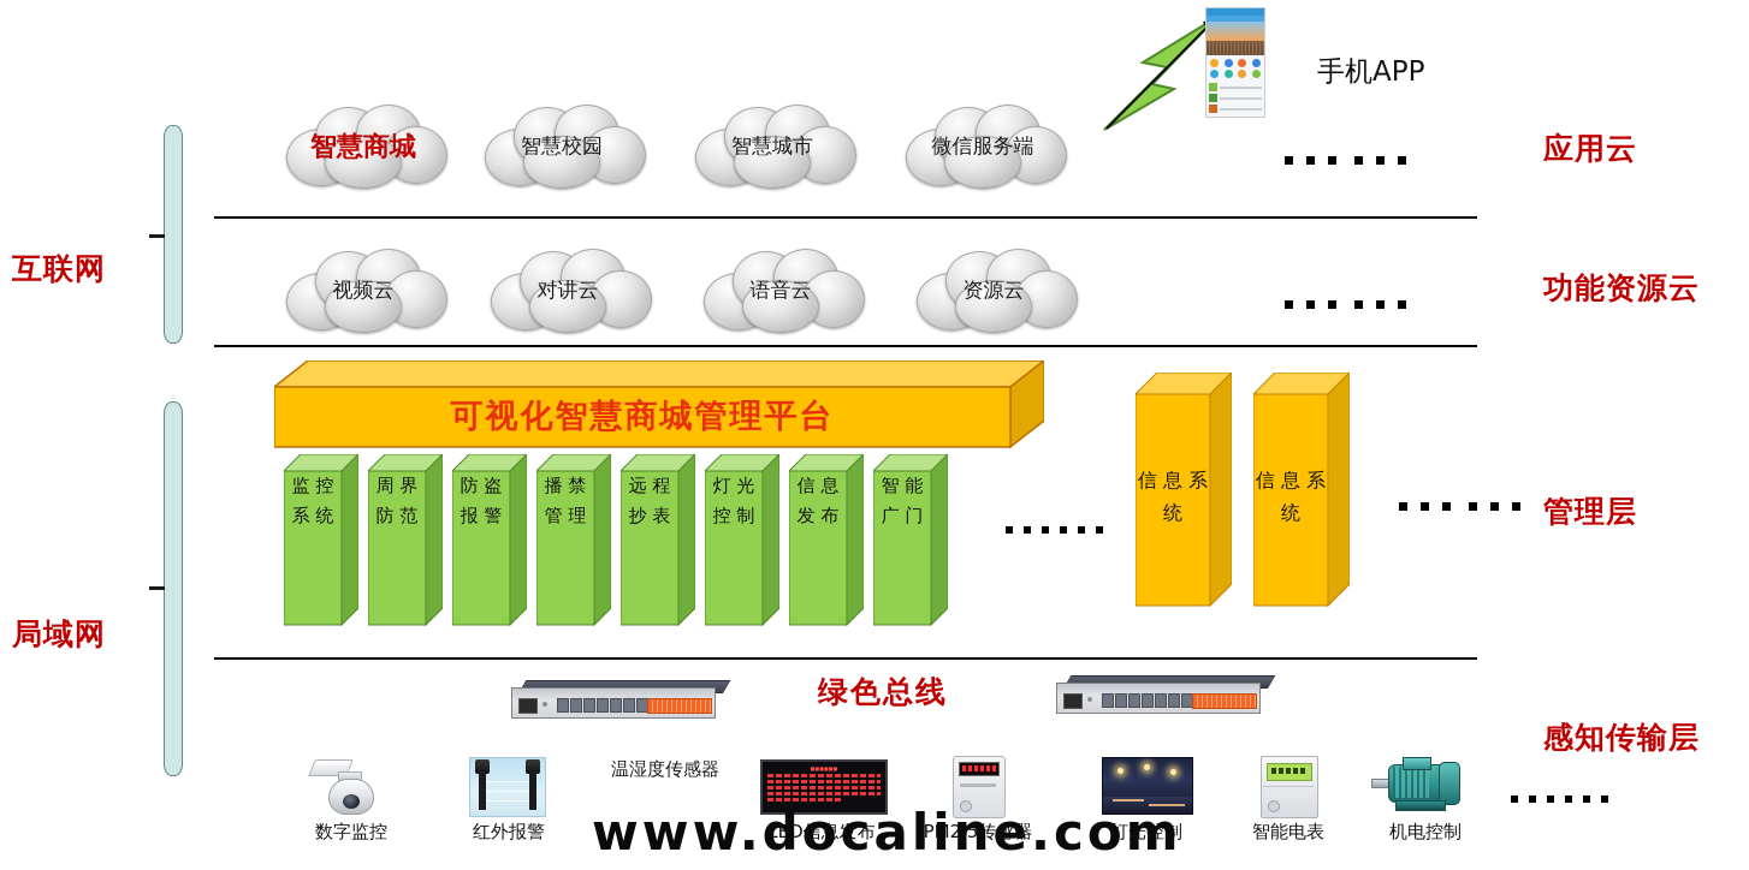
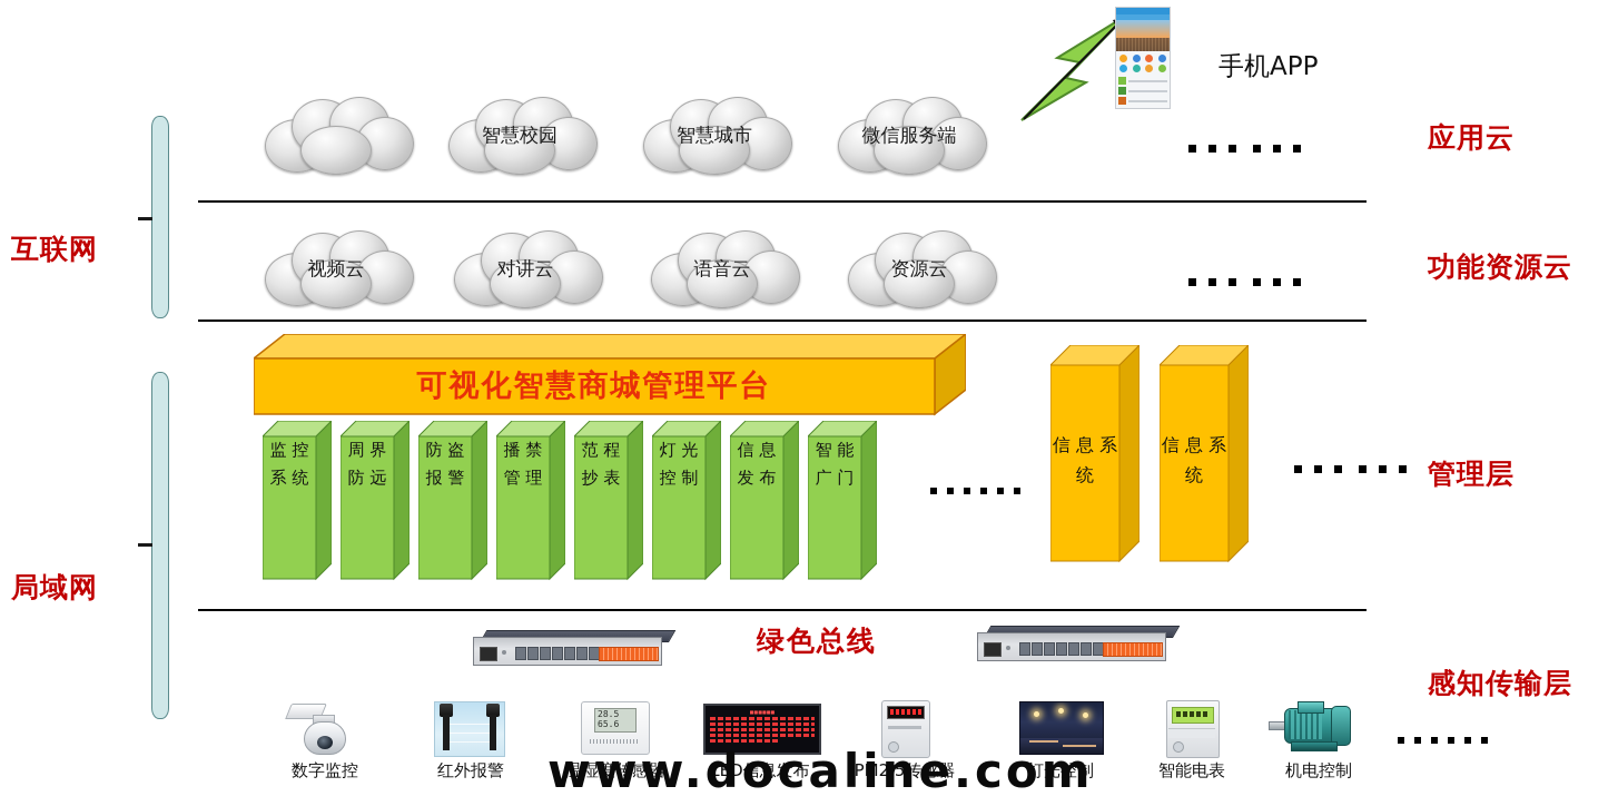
  互联网
  局域网
- 智慧商城
  智慧校园
  智慧城市
  微信服务端
  手机APP
  应用云
  视频云
  对讲云
  语音云
  资源云
  功能资源云
  可视化智慧商城管理平台
  监 控 系 统
- 周 界 防 范
+ 周 界 防 远
  防 盗 报 警
  播 禁 管 理
- 远 程 抄 表
+ 范 程 抄 表
  灯 光 控 制
  信 息 发 布
  智 能 广 门
  信 息 系 统
  信 息 系 统
  管理层
  绿色总线
  感知传输层
  数字监控
  红外报警
+ 28.5
+ 65.6
  温湿度传感器
  LED信息发布
  PM2.5传感器
  灯光控制
  智能电表
  机电控制
  www.docaline.com
